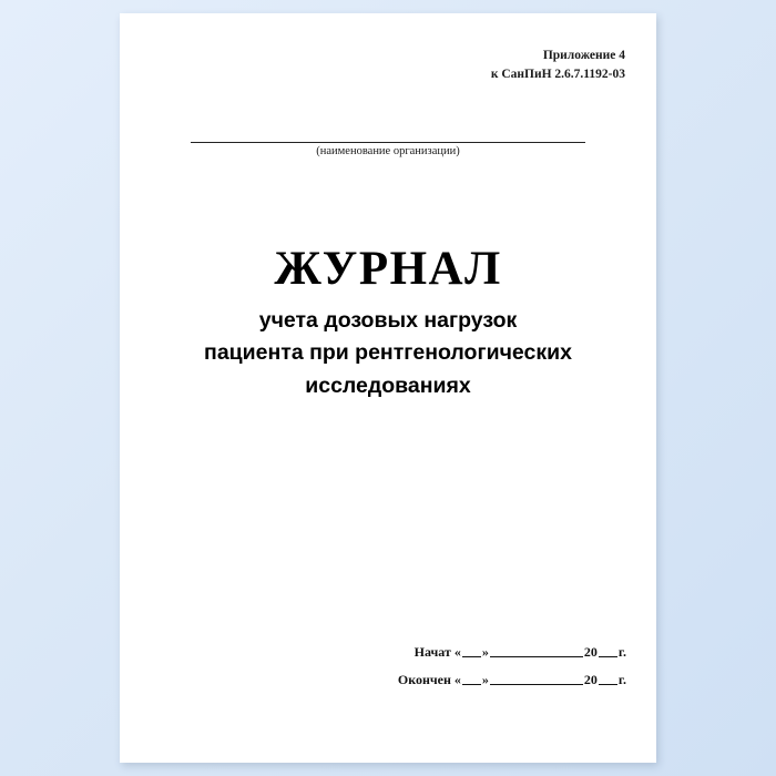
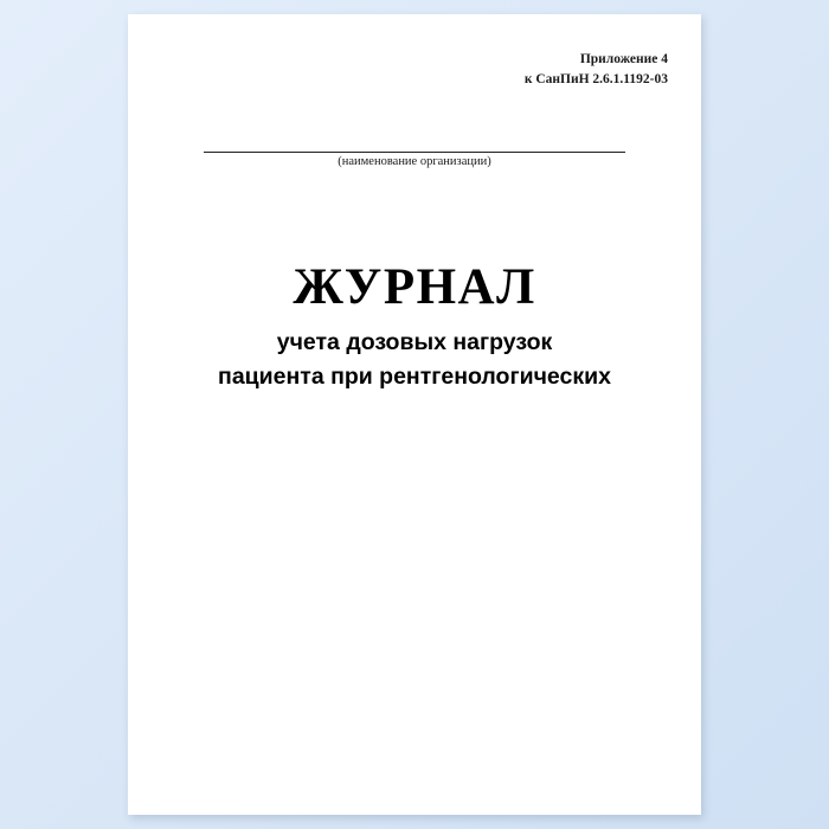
  Приложение 4
- к СанПиН 2.6.7.1192-03
+ к СанПиН 2.6.1.1192-03
  (наименование организации)
  ЖУРНАЛ
  учета дозовых нагрузок
  пациента при рентгенологических
- исследованиях
- Начат « » 20 г.
- Окончен « » 20 г.
